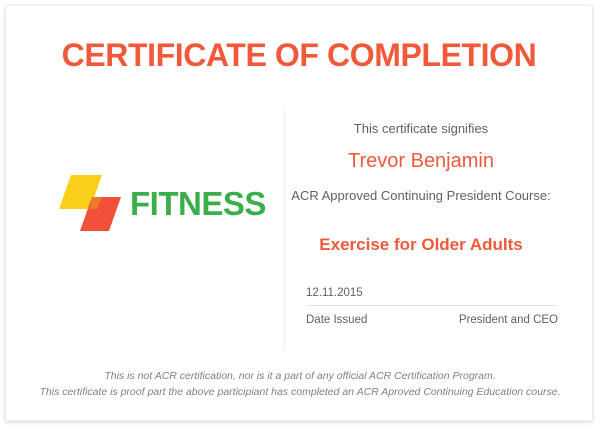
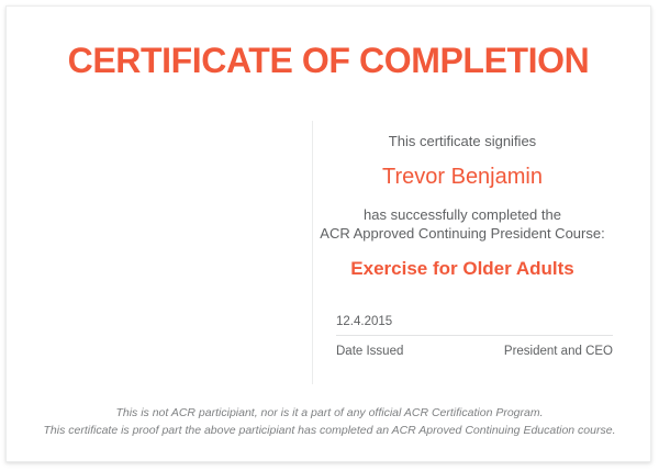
  CERTIFICATE OF COMPLETION
- FITNESS
  This certificate signifies
  Trevor Benjamin
+ has successfully completed the
  ACR Approved Continuing President Course:
  Exercise for Older Adults
- 12.11.2015
+ 12.4.2015
  Date Issued
  President and CEO
- This is not ACR certification, nor is it a part of any official ACR Certification Program.
+ This is not ACR participiant, nor is it a part of any official ACR Certification Program.
  This certificate is proof part the above participiant has completed an ACR Aproved Continuing Education course.
